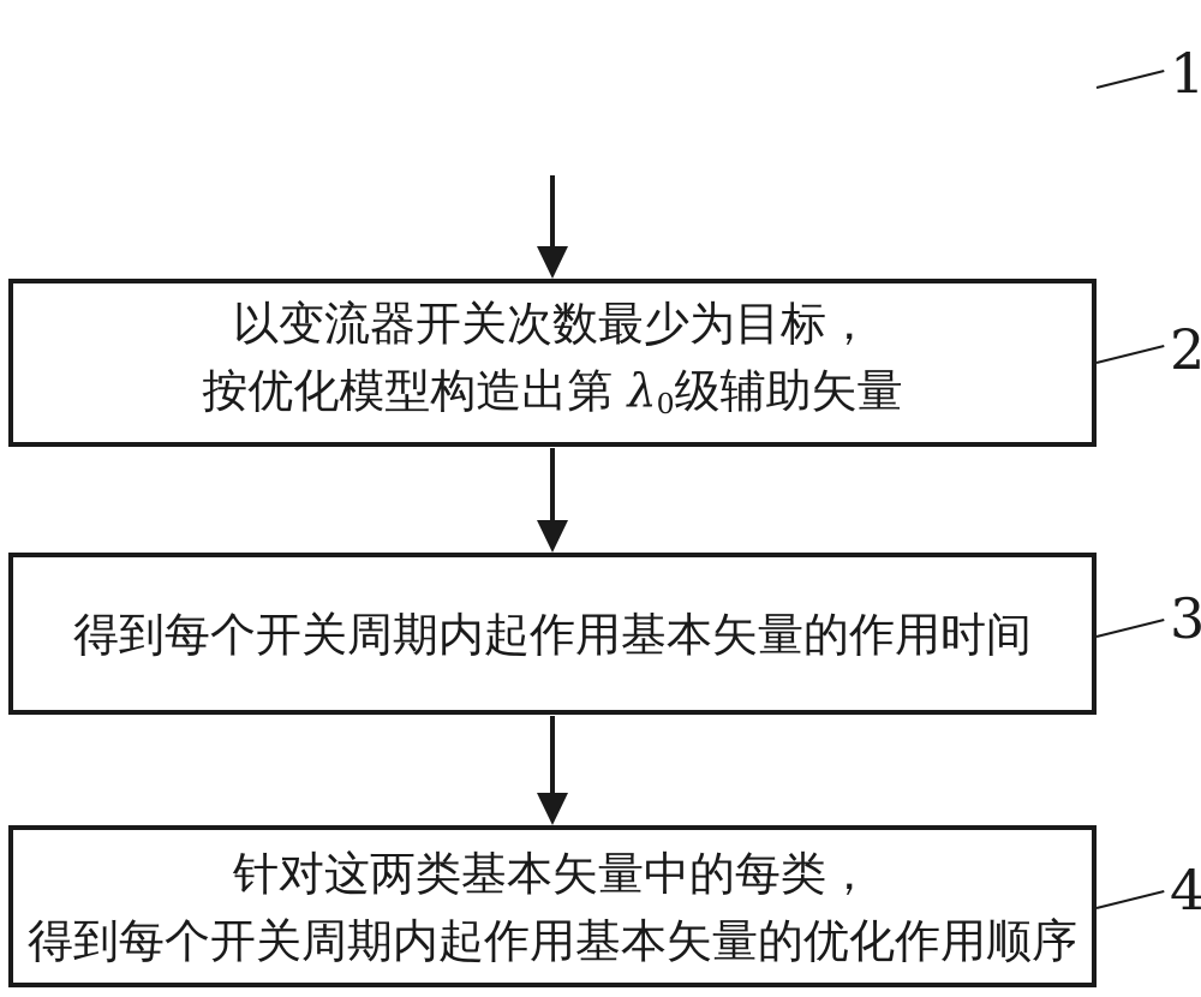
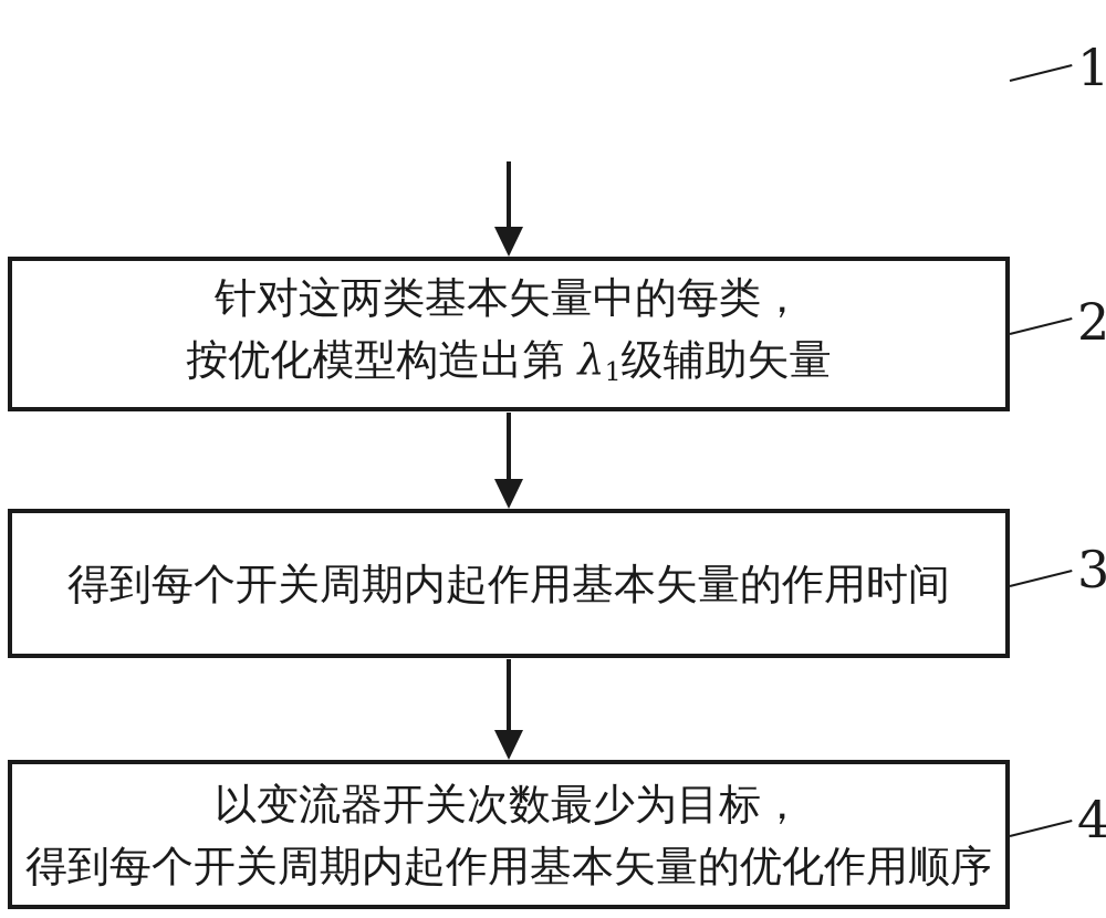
- 以变流器开关次数最少为目标，
+ 针对这两类基本矢量中的每类，
- 按优化模型构造出第 λ0级辅助矢量
+ 按优化模型构造出第 λ1级辅助矢量
  得到每个开关周期内起作用基本矢量的作用时间
- 针对这两类基本矢量中的每类，
+ 以变流器开关次数最少为目标，
  得到每个开关周期内起作用基本矢量的优化作用顺序
  1
  2
  3
  4
